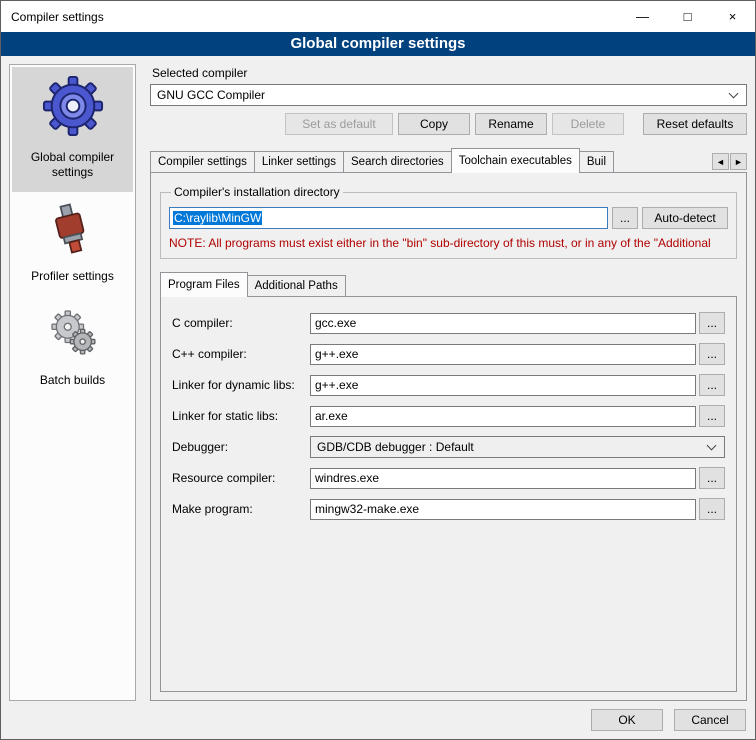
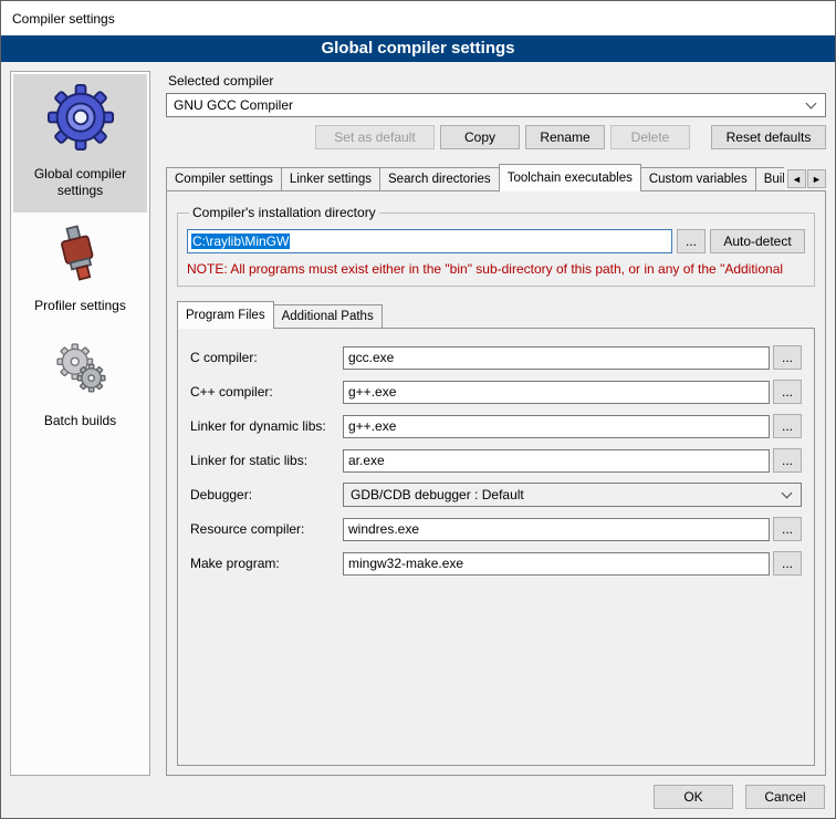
  Compiler settings
- —
- □
- ×
  Global compiler settings
  Global compiler settings
  Profiler settings
  Batch builds
  Selected compiler
  GNU GCC Compiler
  Set as default
  Copy
  Rename
  Delete
  Reset defaults
  Compiler settings
  Linker settings
  Search directories
  Toolchain executables
+ Custom variables
  Buil
  ◄
  ►
  Compiler's installation directory
  C:\raylib\MinGW
  ...
  Auto-detect
- NOTE: All programs must exist either in the "bin" sub-directory of this must, or in any of the "Additional
+ NOTE: All programs must exist either in the "bin" sub-directory of this path, or in any of the "Additional
  Program Files
  Additional Paths
  C compiler:
  gcc.exe
  ...
  C++ compiler:
  g++.exe
  ...
  Linker for dynamic libs:
  g++.exe
  ...
  Linker for static libs:
  ar.exe
  ...
  Debugger:
  GDB/CDB debugger : Default
  Resource compiler:
  windres.exe
  ...
  Make program:
  mingw32-make.exe
  ...
  OK
  Cancel
